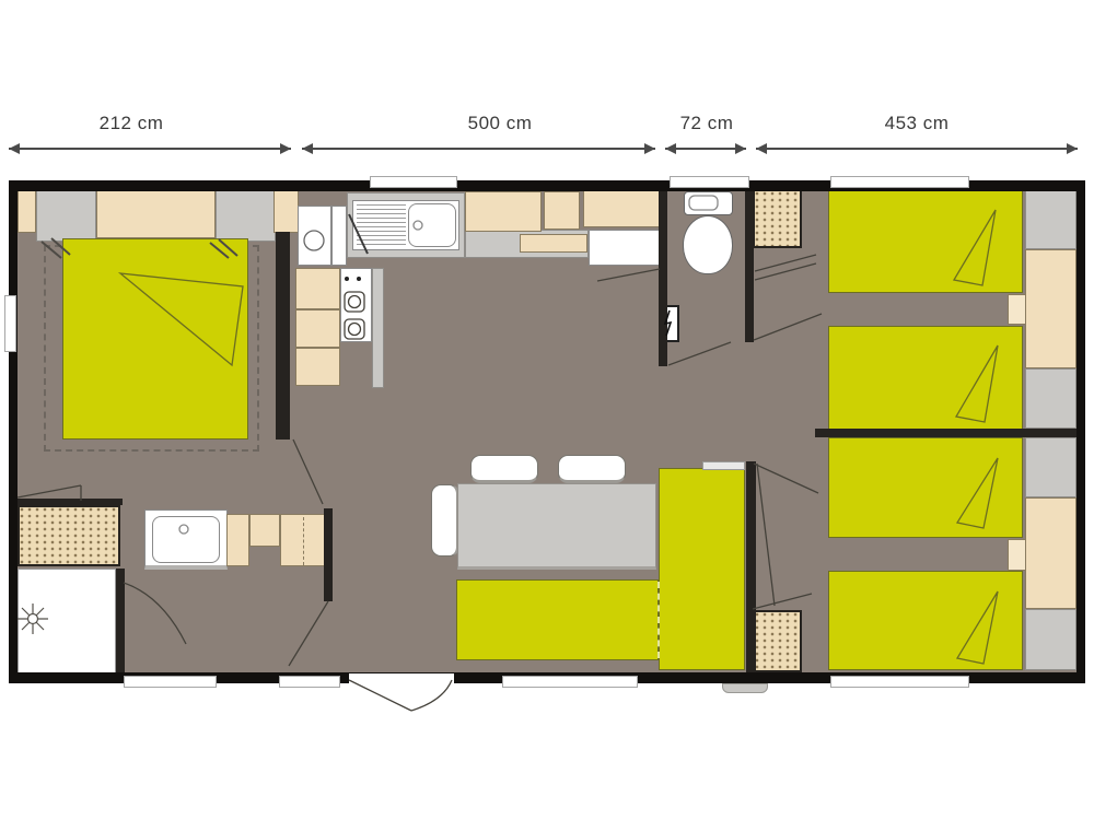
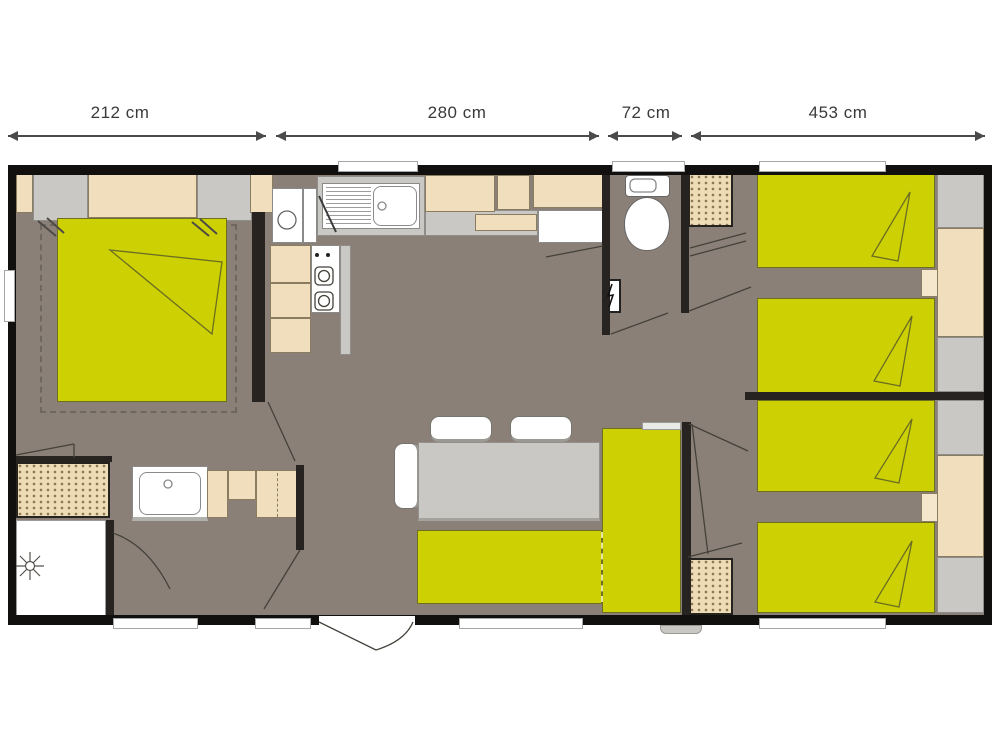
  212 cm
- 500 cm
+ 280 cm
  72 cm
  453 cm
